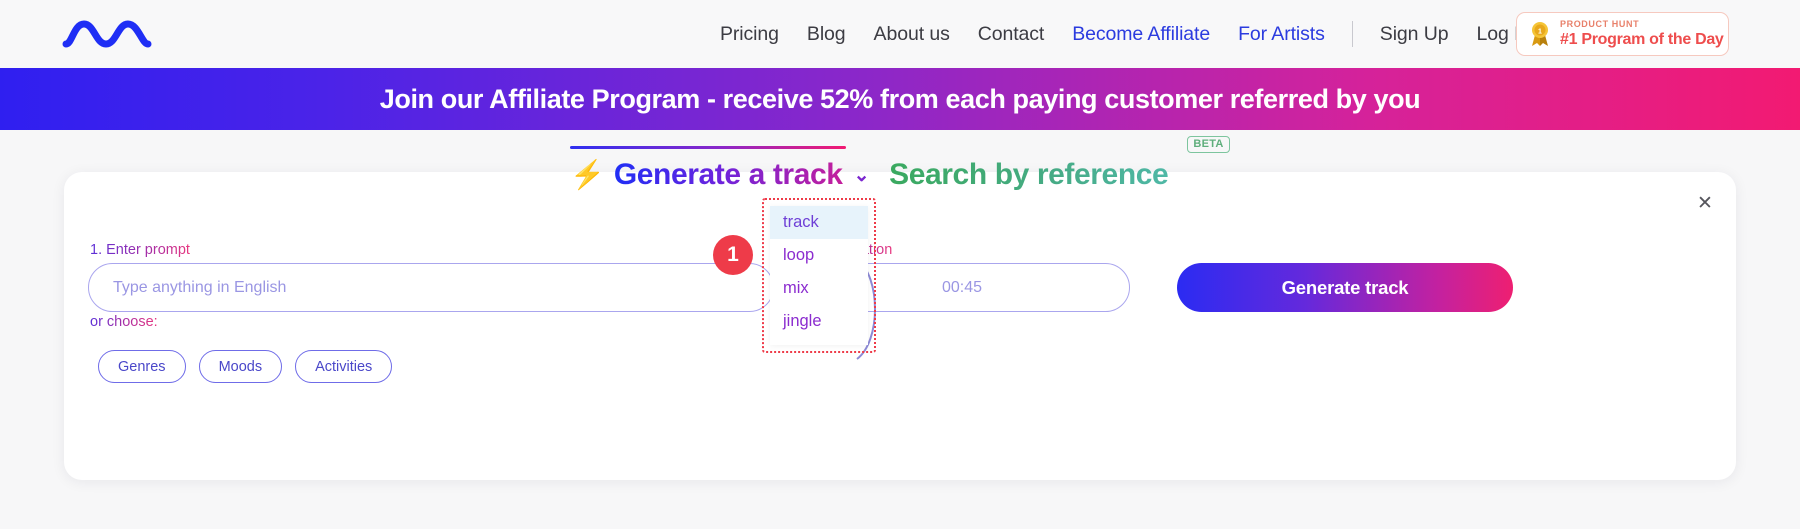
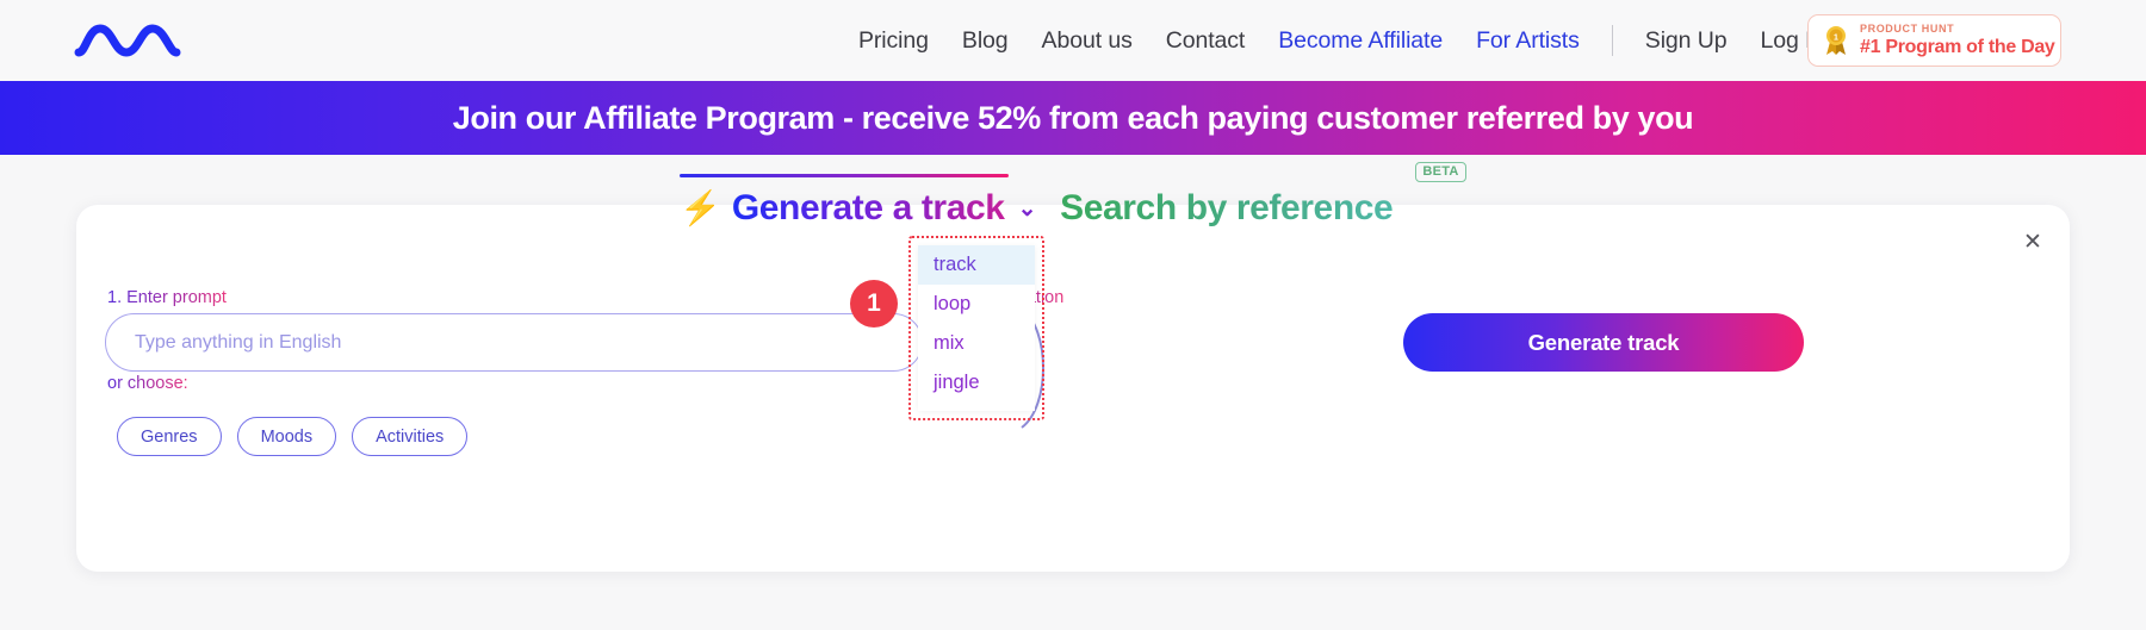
  Pricing
  Blog
  About us
  Contact
  Become Affiliate
  For Artists
  Sign Up
  PRODUCT HUNT
  #1 Program of the Day
  Join our Affiliate Program - receive 52% from each paying customer referred by you
  ✕
  ⚡
  Generate a track
  ⌄
  Search by reference
  BETA
  1. Enter prompt
  Type anything in English
- 00:45
  Generate track
  or choose:
  Genres
  Moods
  Activities
  track
  loop
  mix
  jingle
  1
